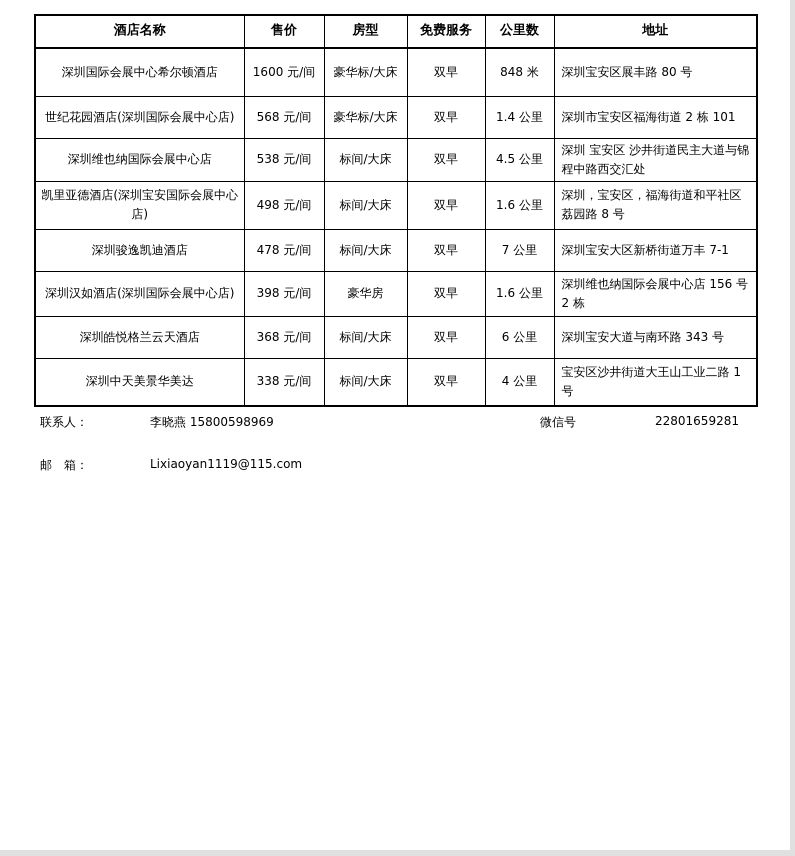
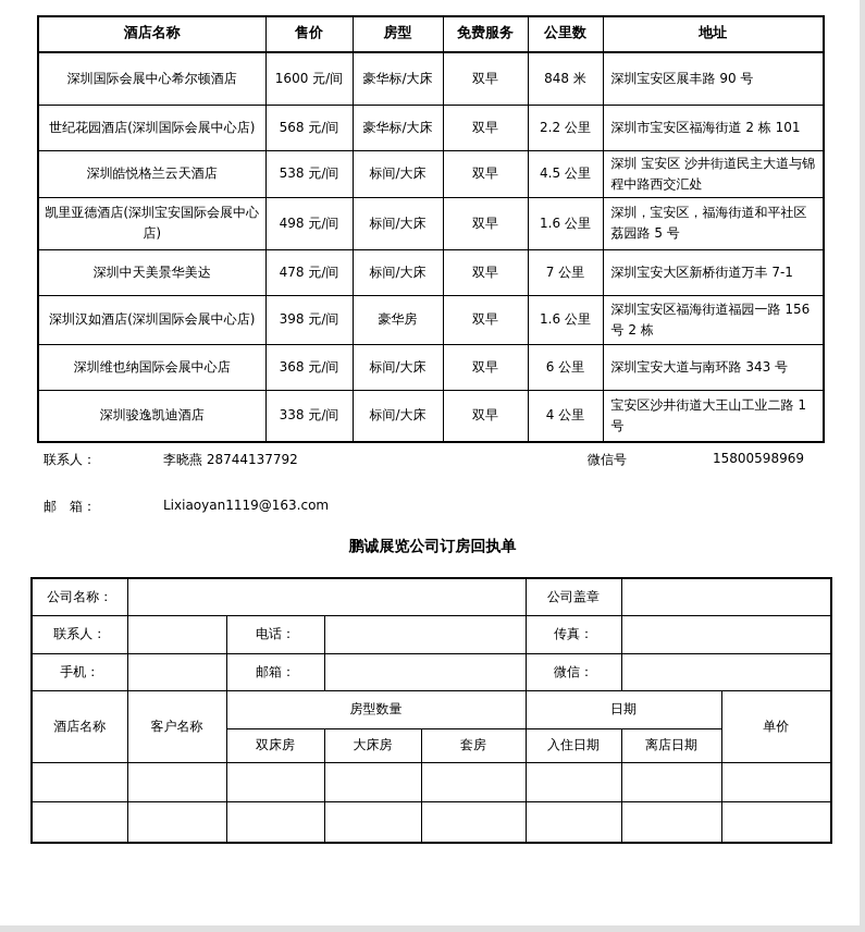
  酒店名称	售价	房型	免费服务	公里数	地址
- 深圳国际会展中心希尔顿酒店	1600 元/间	豪华标/大床	双早	848 米	深圳宝安区展丰路 80 号
+ 深圳国际会展中心希尔顿酒店	1600 元/间	豪华标/大床	双早	848 米	深圳宝安区展丰路 90 号
- 世纪花园酒店(深圳国际会展中心店)	568 元/间	豪华标/大床	双早	1.4 公里	深圳市宝安区福海街道 2 栋 101
+ 世纪花园酒店(深圳国际会展中心店)	568 元/间	豪华标/大床	双早	2.2 公里	深圳市宝安区福海街道 2 栋 101
- 深圳维也纳国际会展中心店	538 元/间	标间/大床	双早	4.5 公里	深圳 宝安区 沙井街道民主大道与锦程中路西交汇处
+ 深圳皓悦格兰云天酒店	538 元/间	标间/大床	双早	4.5 公里	深圳 宝安区 沙井街道民主大道与锦程中路西交汇处
- 凯里亚德酒店(深圳宝安国际会展中心店)	498 元/间	标间/大床	双早	1.6 公里	深圳，宝安区，福海街道和平社区荔园路 8 号
+ 凯里亚德酒店(深圳宝安国际会展中心店)	498 元/间	标间/大床	双早	1.6 公里	深圳，宝安区，福海街道和平社区荔园路 5 号
- 深圳骏逸凯迪酒店	478 元/间	标间/大床	双早	7 公里	深圳宝安大区新桥街道万丰 7-1
+ 深圳中天美景华美达	478 元/间	标间/大床	双早	7 公里	深圳宝安大区新桥街道万丰 7-1
- 深圳汉如酒店(深圳国际会展中心店)	398 元/间	豪华房	双早	1.6 公里	深圳维也纳国际会展中心店 156 号 2 栋
+ 深圳汉如酒店(深圳国际会展中心店)	398 元/间	豪华房	双早	1.6 公里	深圳宝安区福海街道福园一路 156 号 2 栋
- 深圳皓悦格兰云天酒店	368 元/间	标间/大床	双早	6 公里	深圳宝安大道与南环路 343 号
+ 深圳维也纳国际会展中心店	368 元/间	标间/大床	双早	6 公里	深圳宝安大道与南环路 343 号
- 深圳中天美景华美达	338 元/间	标间/大床	双早	4 公里	宝安区沙井街道大王山工业二路 1 号
+ 深圳骏逸凯迪酒店	338 元/间	标间/大床	双早	4 公里	宝安区沙井街道大王山工业二路 1 号
  联系人：
- 李晓燕 15800598969
+ 李晓燕 28744137792
  微信号
- 22801659281
+ 15800598969
  邮 箱：
- Lixiaoyan1119@115.com
+ Lixiaoyan1119@163.com
+ 鹏诚展览公司订房回执单
+ 公司名称：		公司盖章
+ 联系人：		电话：		传真：
+ 手机：		邮箱：		微信：
+ 酒店名称	客户名称	房型数量	日期	单价
+ 双床房	大床房	套房	入住日期	离店日期
